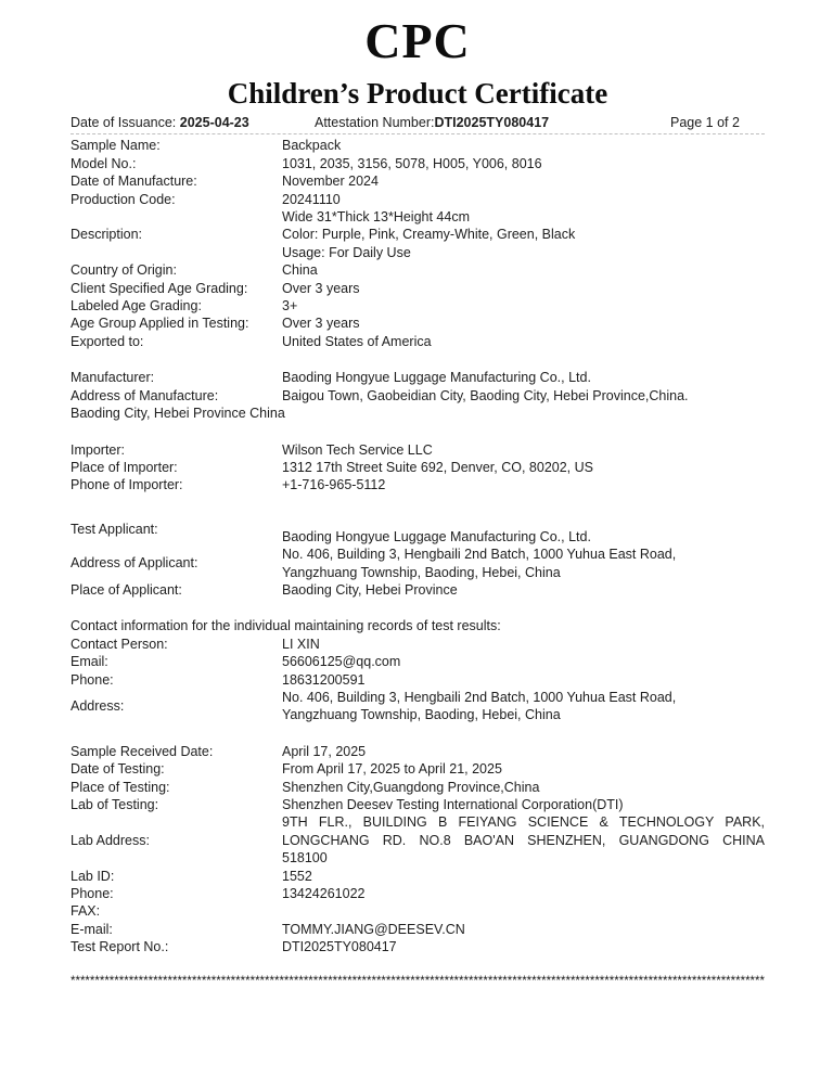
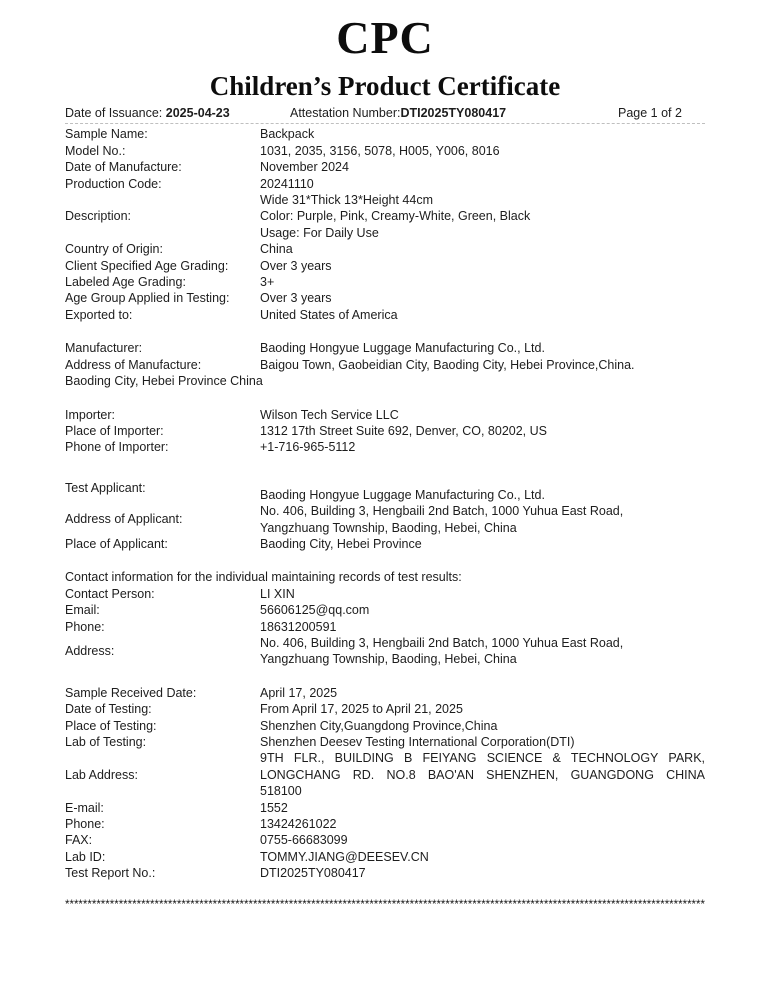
  CPC
  Children’s Product Certificate
  Date of Issuance: 2025-04-23
  Attestation Number:DTI2025TY080417
  Page 1 of 2
  Sample Name:
  Backpack
  Model No.:
  1031, 2035, 3156, 5078, H005, Y006, 8016
  Date of Manufacture:
  November 2024
  Production Code:
  20241110
  Description:
  Wide 31*Thick 13*Height 44cm
  Color: Purple, Pink, Creamy-White, Green, Black
  Usage: For Daily Use
  Country of Origin:
  China
  Client Specified Age Grading:
  Over 3 years
  Labeled Age Grading:
  3+
  Age Group Applied in Testing:
  Over 3 years
  Exported to:
  United States of America
  Manufacturer:
  Baoding Hongyue Luggage Manufacturing Co., Ltd.
  Address of Manufacture:
  Baigou Town, Gaobeidian City, Baoding City, Hebei Province,China.
  Baoding City, Hebei Province China
  Importer:
  Wilson Tech Service LLC
  Place of Importer:
  1312 17th Street Suite 692, Denver, CO, 80202, US
  Phone of Importer:
  +1-716-965-5112
  Test Applicant:
  Baoding Hongyue Luggage Manufacturing Co., Ltd.
  Address of Applicant:
  No. 406, Building 3, Hengbaili 2nd Batch, 1000 Yuhua East Road,
  Yangzhuang Township, Baoding, Hebei, China
  Place of Applicant:
  Baoding City, Hebei Province
  Contact information for the individual maintaining records of test results:
  Contact Person:
  LI XIN
  Email:
  56606125@qq.com
  Phone:
  18631200591
  Address:
  No. 406, Building 3, Hengbaili 2nd Batch, 1000 Yuhua East Road,
  Yangzhuang Township, Baoding, Hebei, China
  Sample Received Date:
  April 17, 2025
  Date of Testing:
  From April 17, 2025 to April 21, 2025
  Place of Testing:
  Shenzhen City,Guangdong Province,China
  Lab of Testing:
  Shenzhen Deesev Testing International Corporation(DTI)
  Lab Address:
  9TH FLR., BUILDING B FEIYANG SCIENCE & TECHNOLOGY PARK,
  LONGCHANG RD. NO.8 BAO'AN SHENZHEN, GUANGDONG CHINA
  518100
- Lab ID:
+ E-mail:
  1552
  Phone:
  13424261022
  FAX:
+ 0755-66683099
- E-mail:
+ Lab ID:
  TOMMY.JIANG@DEESEV.CN
  Test Report No.:
  DTI2025TY080417
  ***********************************************************************************************************************************************
